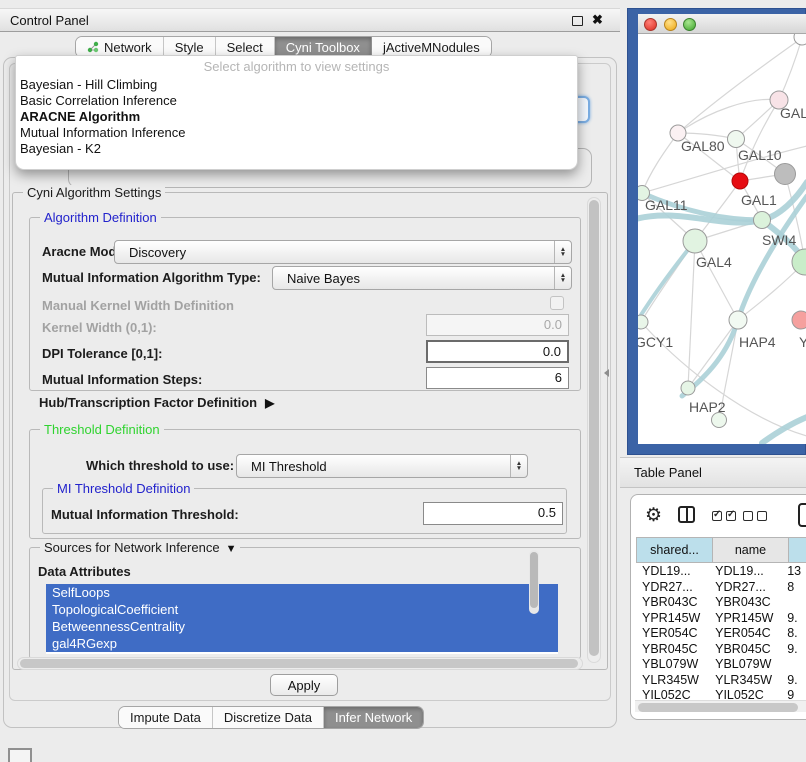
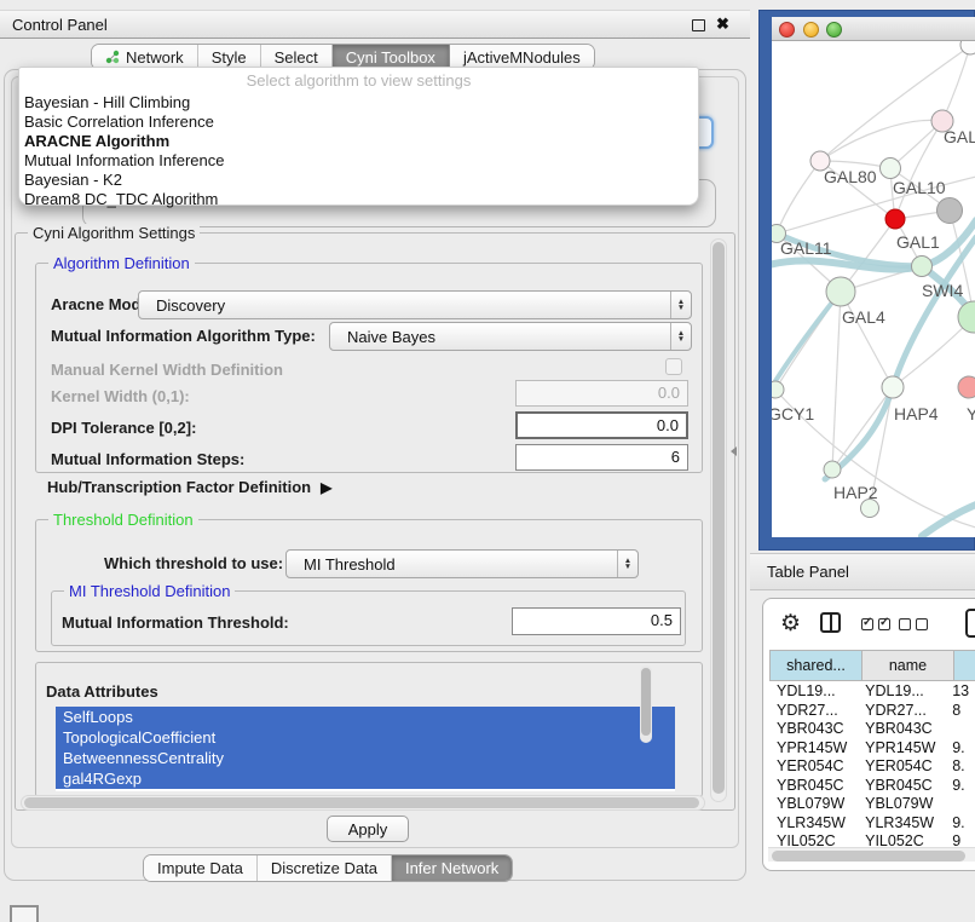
  Control Panel
  ✖
  Network
  Style
  Select
  Cyni Toolbox
  jActiveMNodules
  Cyni Algorithm Settings
  Algorithm Definition
  Aracne Mod
  Discovery
  Mutual Information Algorithm Type:
  Naive Bayes
  Manual Kernel Width Definition
  Kernel Width (0,1):
  0.0
- DPI Tolerance [0,1]:
+ DPI Tolerance [0,2]:
  0.0
  Mutual Information Steps:
  6
  Hub/Transcription Factor Definition ▶
  Threshold Definition
  Which threshold to use:
  MI Threshold
  MI Threshold Definition
  Mutual Information Threshold:
  0.5
- Sources for Network Inference ▼
  Data Attributes
  SelfLoops
  TopologicalCoefficient
  BetweennessCentrality
  gal4RGexp
  Apply
  Impute Data
  Discretize Data
  Infer Network
  Select algorithm to view settings
  Bayesian - Hill Climbing
  Basic Correlation Inference
  ARACNE Algorithm
  Mutual Information Inference
  Bayesian - K2
+ Dream8 DC_TDC Algorithm
  GAL
  GAL80
  GAL10
  GAL11
  GAL1
  SWI4
  GAL4
  GCY1
  HAP4
  Y
  HAP2
  Table Panel
  ⚙
  shared...
  name
  YDL19...
  YDL19...
  13
  YDR27...
  YDR27...
  8
  YBR043C
  YBR043C
  YPR145W
  YPR145W
  9.
  YER054C
  YER054C
  8.
  YBR045C
  YBR045C
  9.
  YBL079W
  YBL079W
  YLR345W
  YLR345W
  9.
  YIL052C
  YIL052C
  9
